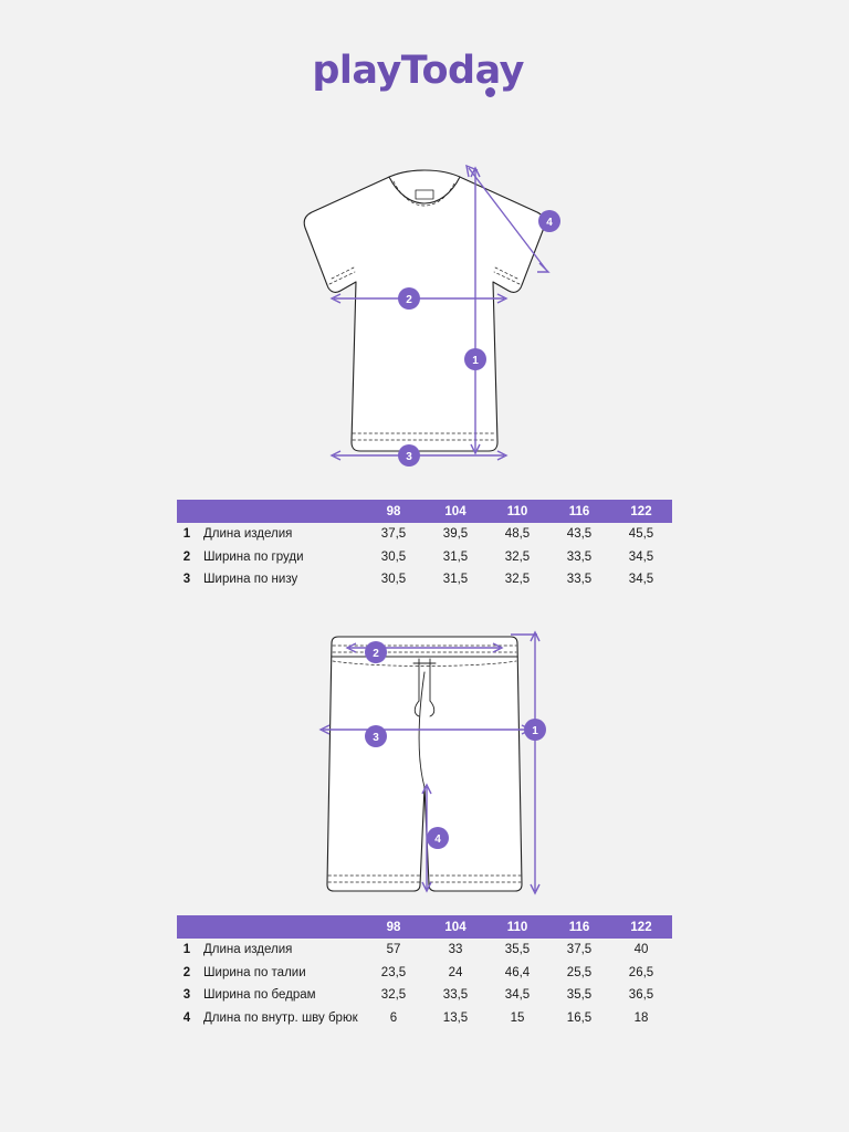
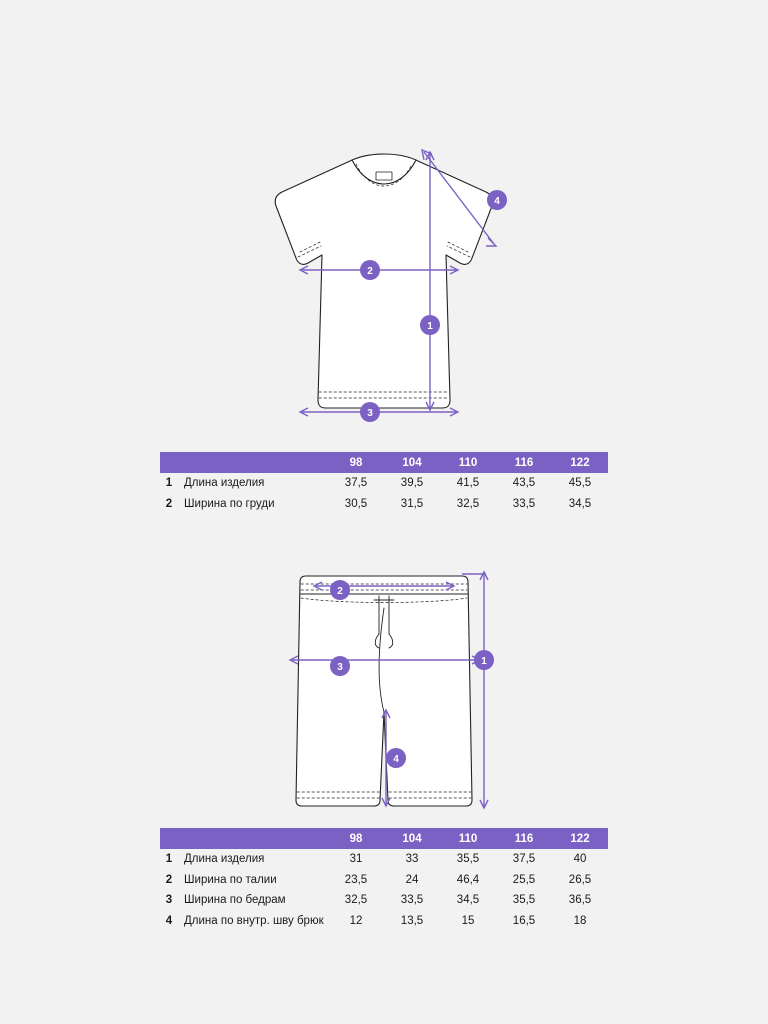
- playToday
  1
  2
  3
  4
  		98	104	110	116	122
- 1	Длина изделия	37,5	39,5	48,5	43,5	45,5
+ 1	Длина изделия	37,5	39,5	41,5	43,5	45,5
  2	Ширина по груди	30,5	31,5	32,5	33,5	34,5
- 3	Ширина по низу	30,5	31,5	32,5	33,5	34,5
  2
  1
  3
  4
  		98	104	110	116	122
- 1	Длина изделия	57	33	35,5	37,5	40
+ 1	Длина изделия	31	33	35,5	37,5	40
  2	Ширина по талии	23,5	24	46,4	25,5	26,5
  3	Ширина по бедрам	32,5	33,5	34,5	35,5	36,5
- 4	Длина по внутр. шву брюк	6	13,5	15	16,5	18
+ 4	Длина по внутр. шву брюк	12	13,5	15	16,5	18
